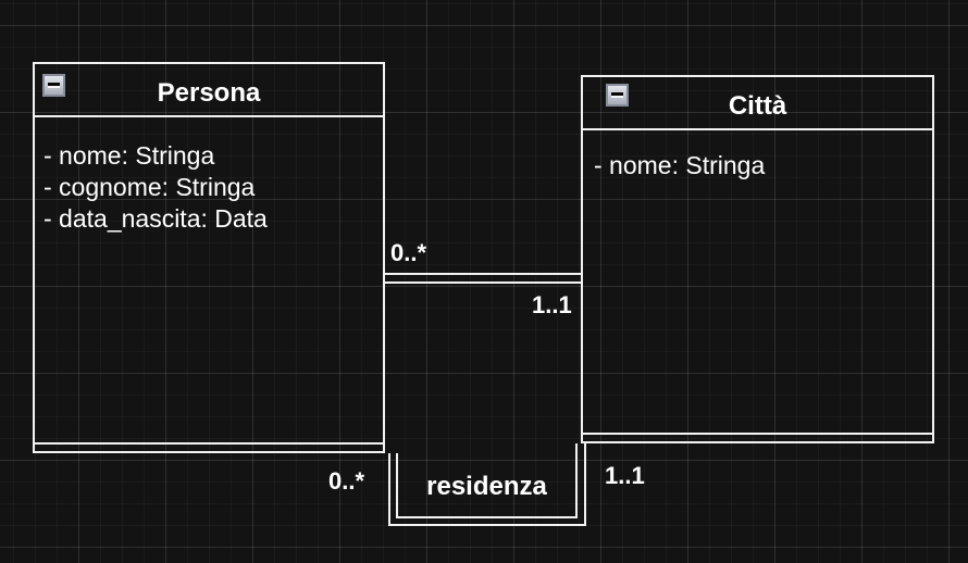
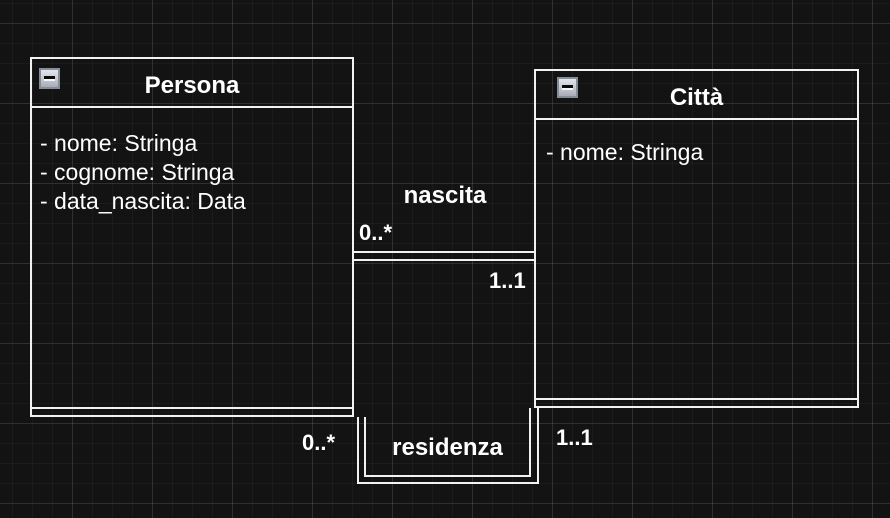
  Persona
  - nome: Stringa
  - cognome: Stringa
  - data_nascita: Data
  Città
  - nome: Stringa
+ nascita
  0..*
  1..1
  residenza
  0..*
  1..1
